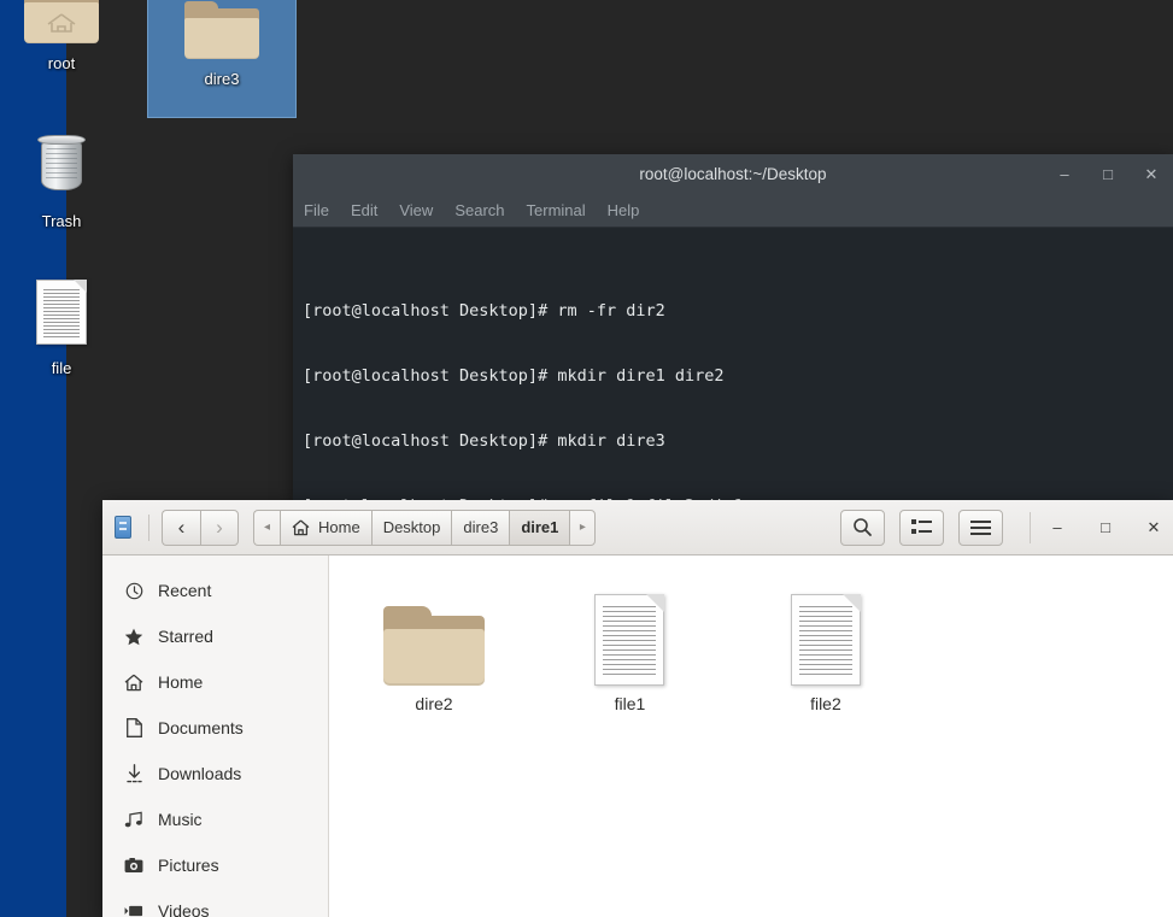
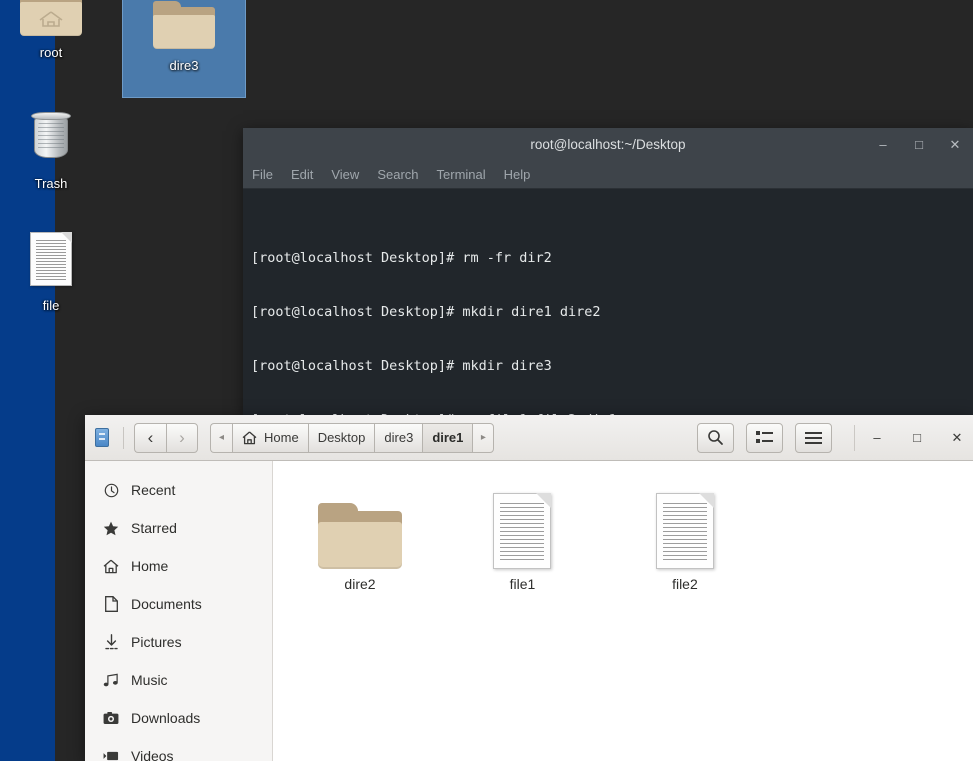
  root
  dire3
  Trash
  file
  root@localhost:~/Desktop
  –
  □
  ✕
  File
  Edit
  View
  Search
  Terminal
  Help
  [root@localhost Desktop]# rm -fr dir2
  [root@localhost Desktop]# mkdir dire1 dire2
  [root@localhost Desktop]# mkdir dire3
  ‹
  ›
  ◂
  Home
  Desktop
  dire3
  dire1
  ▸
  –
  □
  ✕
  Recent
  Starred
  Home
  Documents
- Downloads
+ Pictures
  Music
- Pictures
+ Downloads
  Videos
  dire2
  file1
  file2
